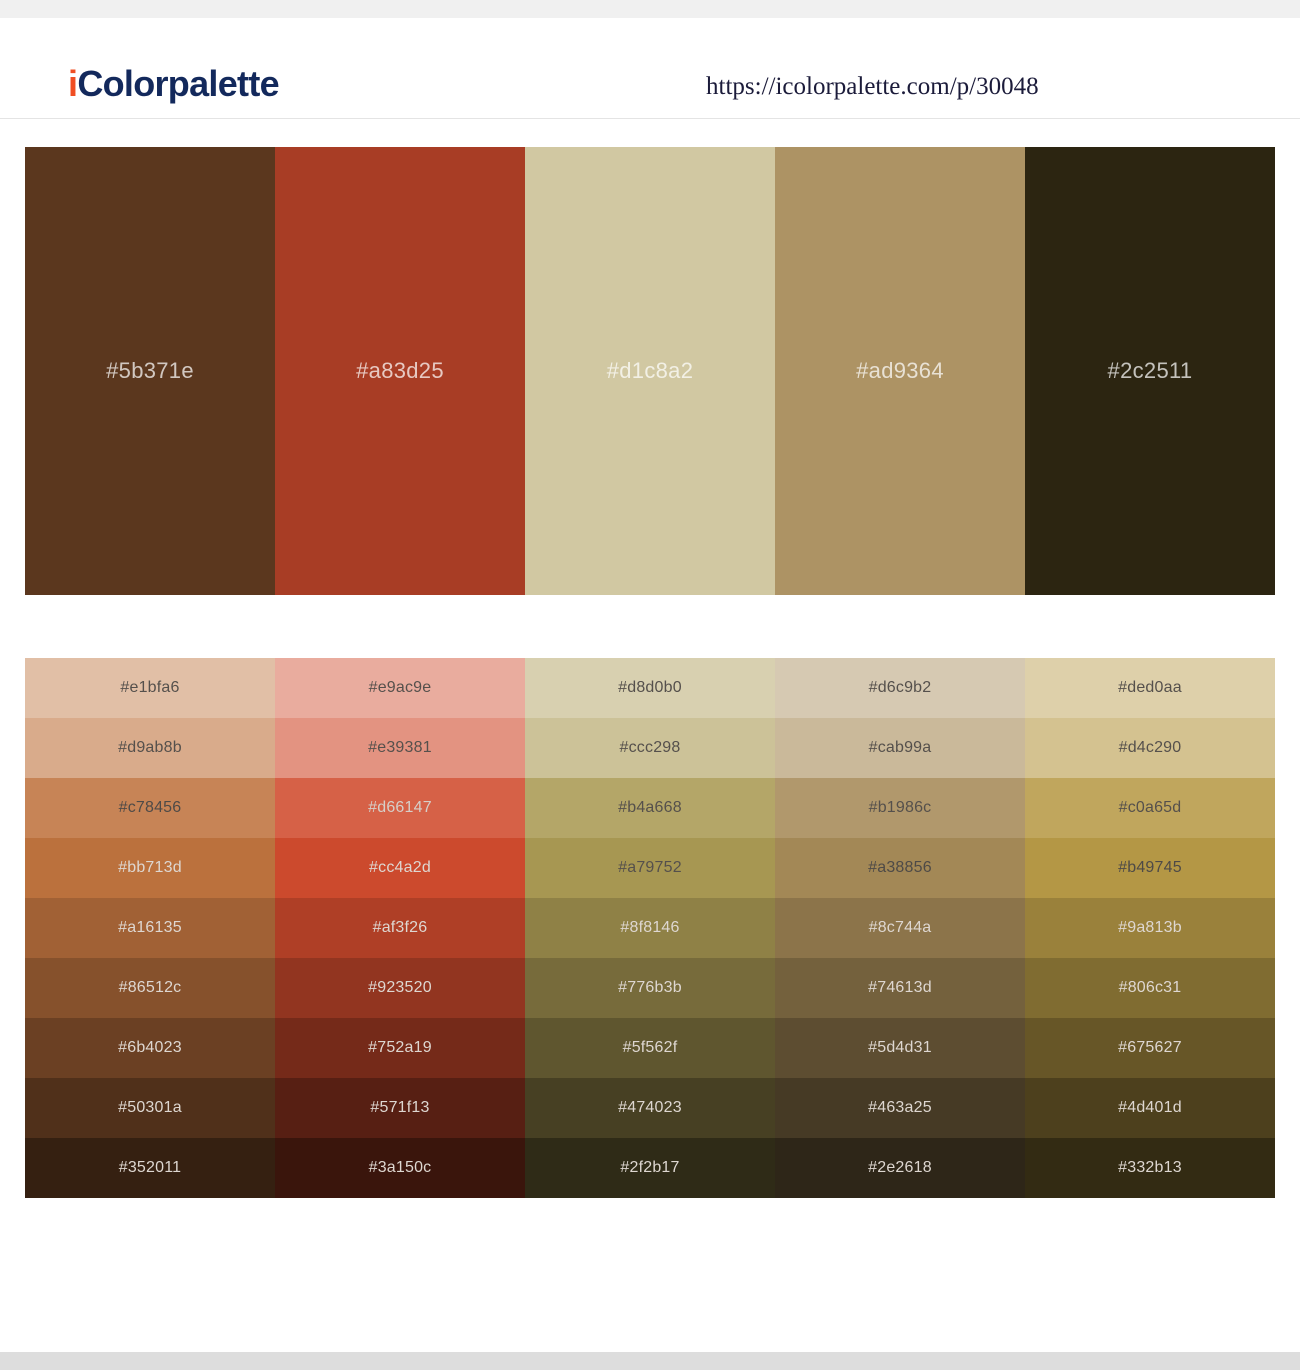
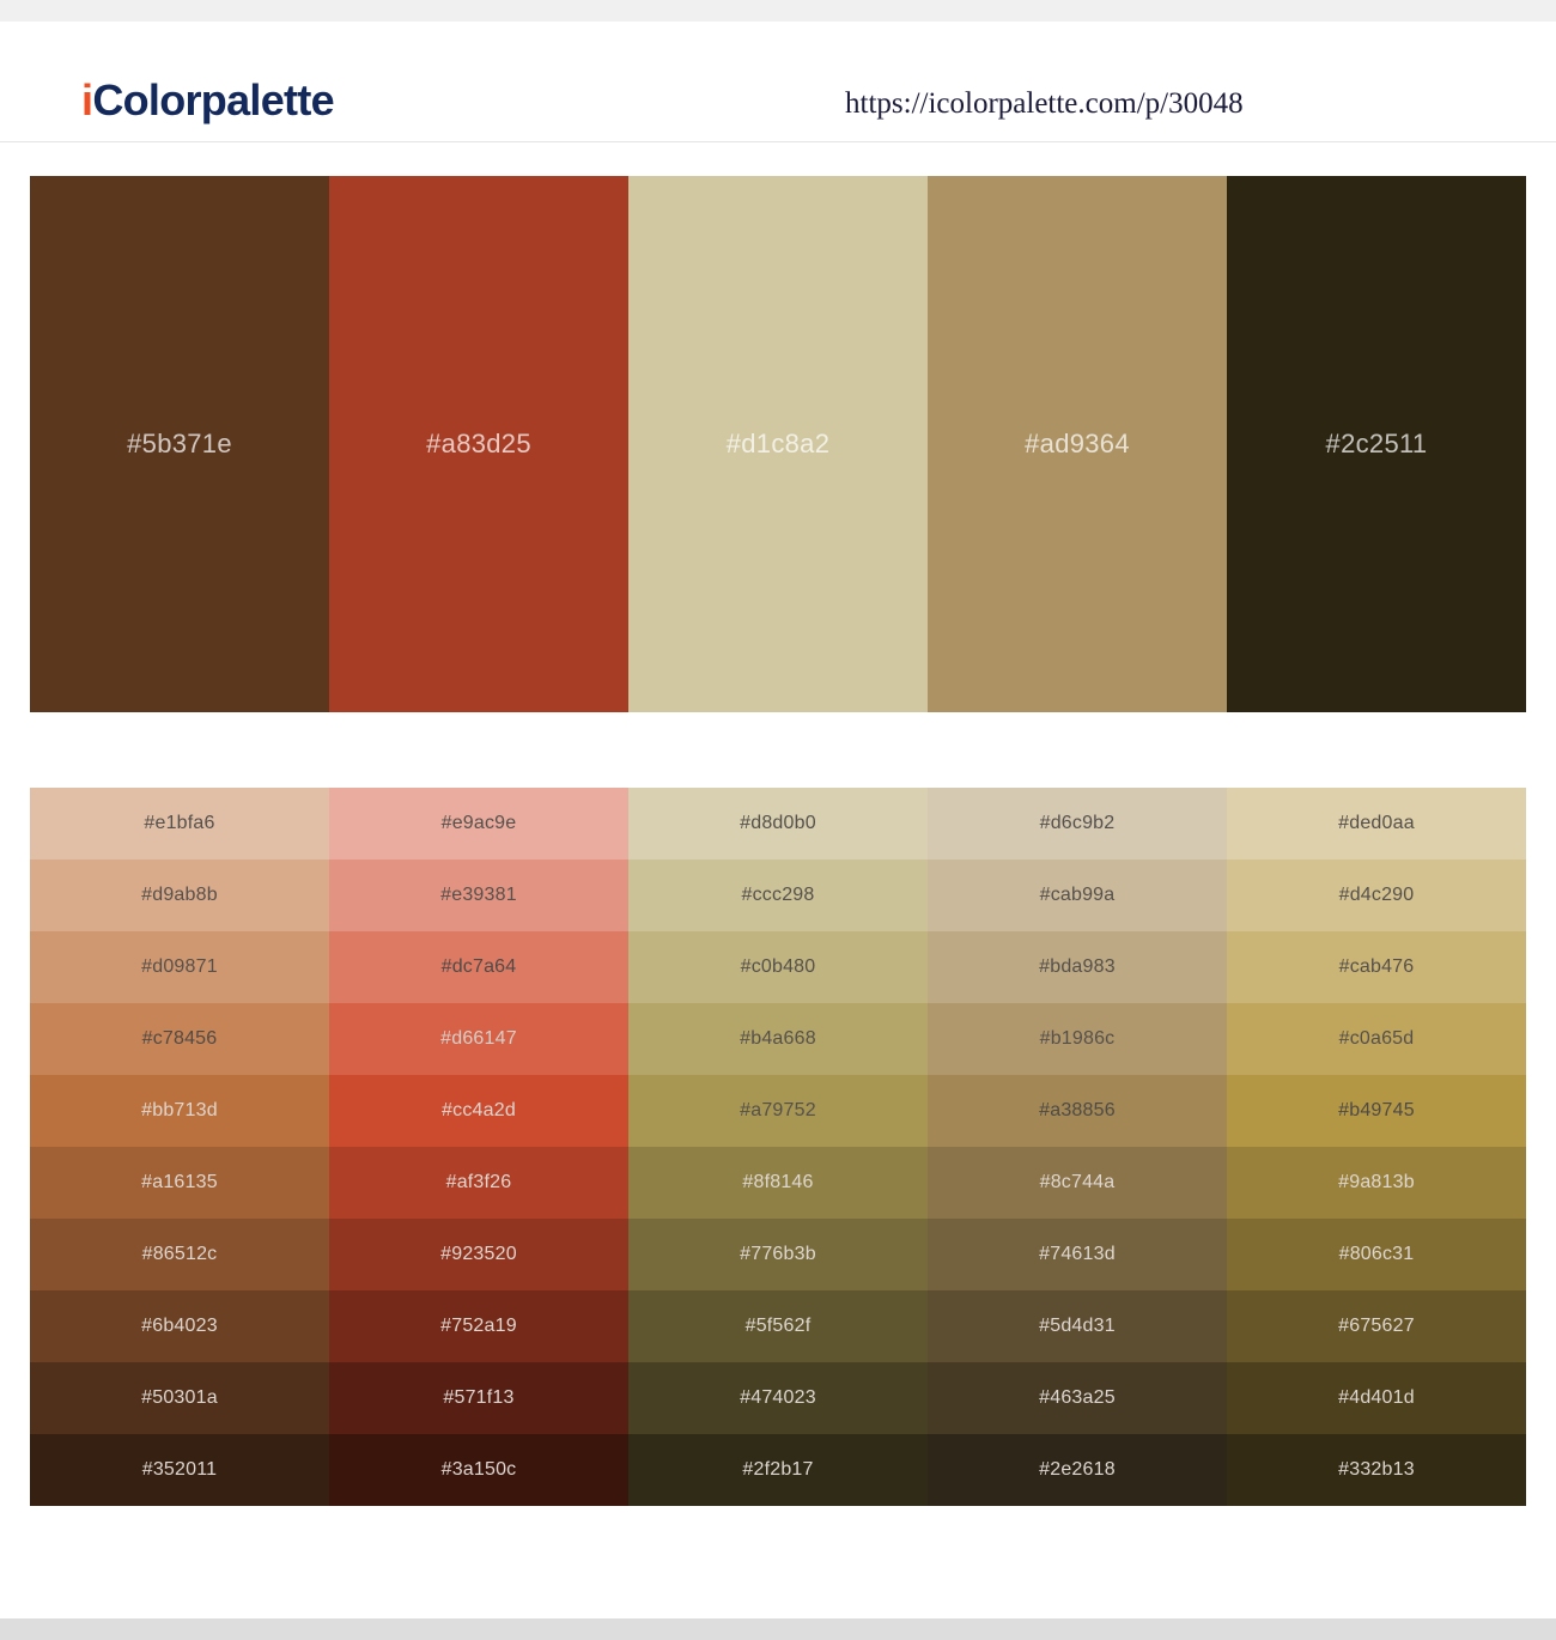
  iColorpalette
  https://icolorpalette.com/p/30048
  #5b371e
  #a83d25
  #d1c8a2
  #ad9364
  #2c2511
  #e1bfa6
  #e9ac9e
  #d8d0b0
  #d6c9b2
  #ded0aa
  #d9ab8b
  #e39381
  #ccc298
  #cab99a
  #d4c290
+ #d09871
+ #dc7a64
+ #c0b480
+ #bda983
+ #cab476
  #c78456
  #d66147
  #b4a668
  #b1986c
  #c0a65d
  #bb713d
  #cc4a2d
  #a79752
  #a38856
  #b49745
  #a16135
  #af3f26
  #8f8146
  #8c744a
  #9a813b
  #86512c
  #923520
  #776b3b
  #74613d
  #806c31
  #6b4023
  #752a19
  #5f562f
  #5d4d31
  #675627
  #50301a
  #571f13
  #474023
  #463a25
  #4d401d
  #352011
  #3a150c
  #2f2b17
  #2e2618
  #332b13
